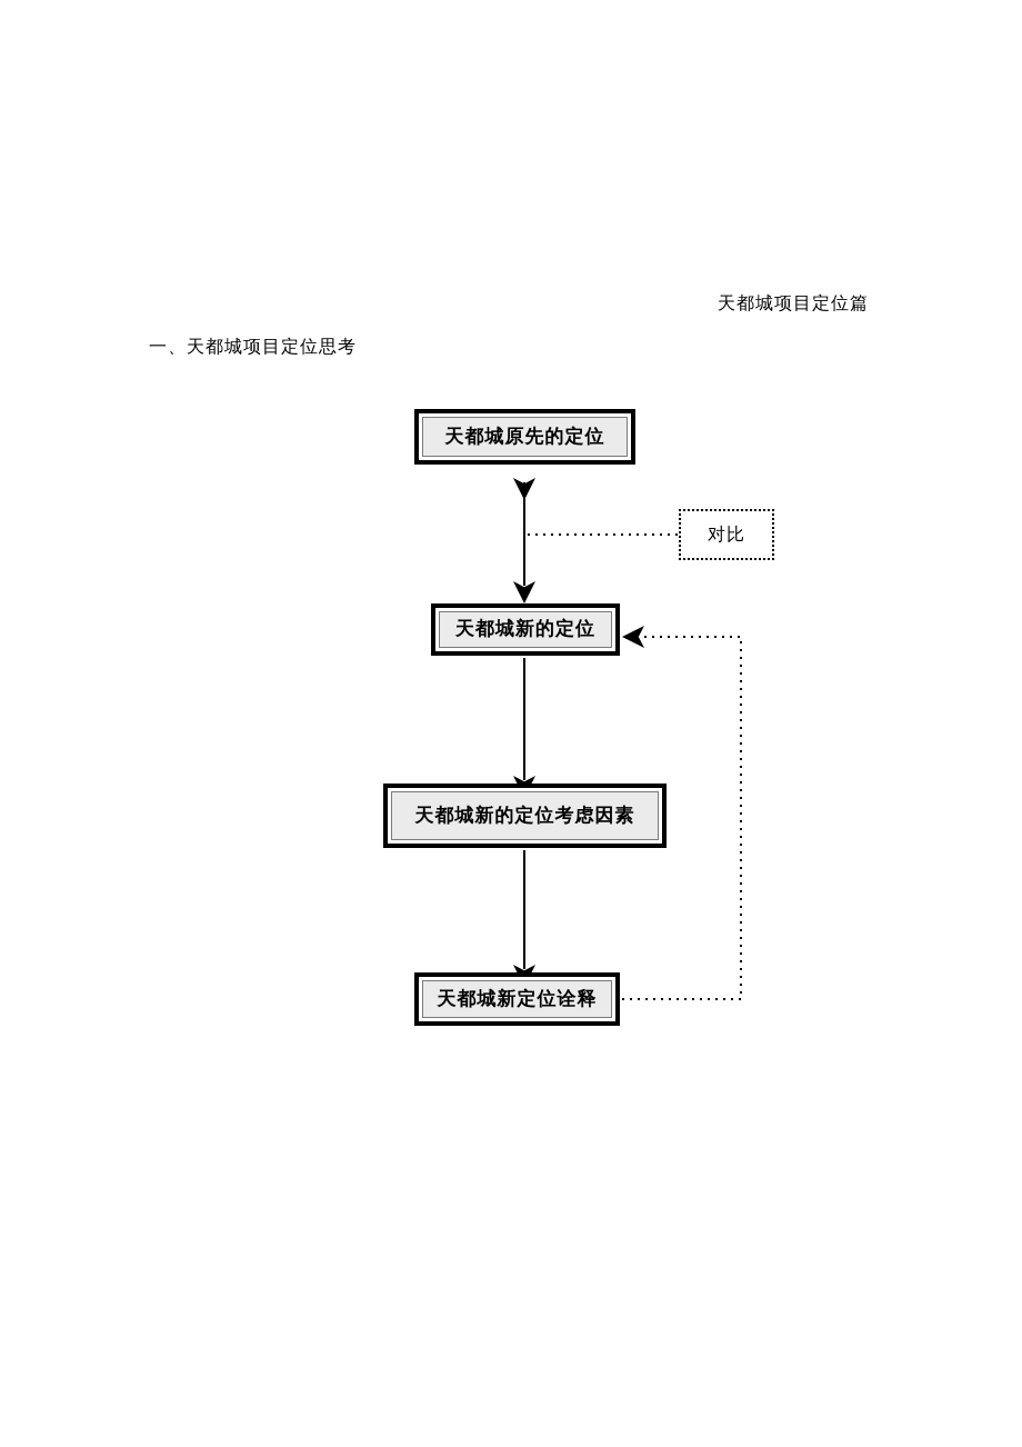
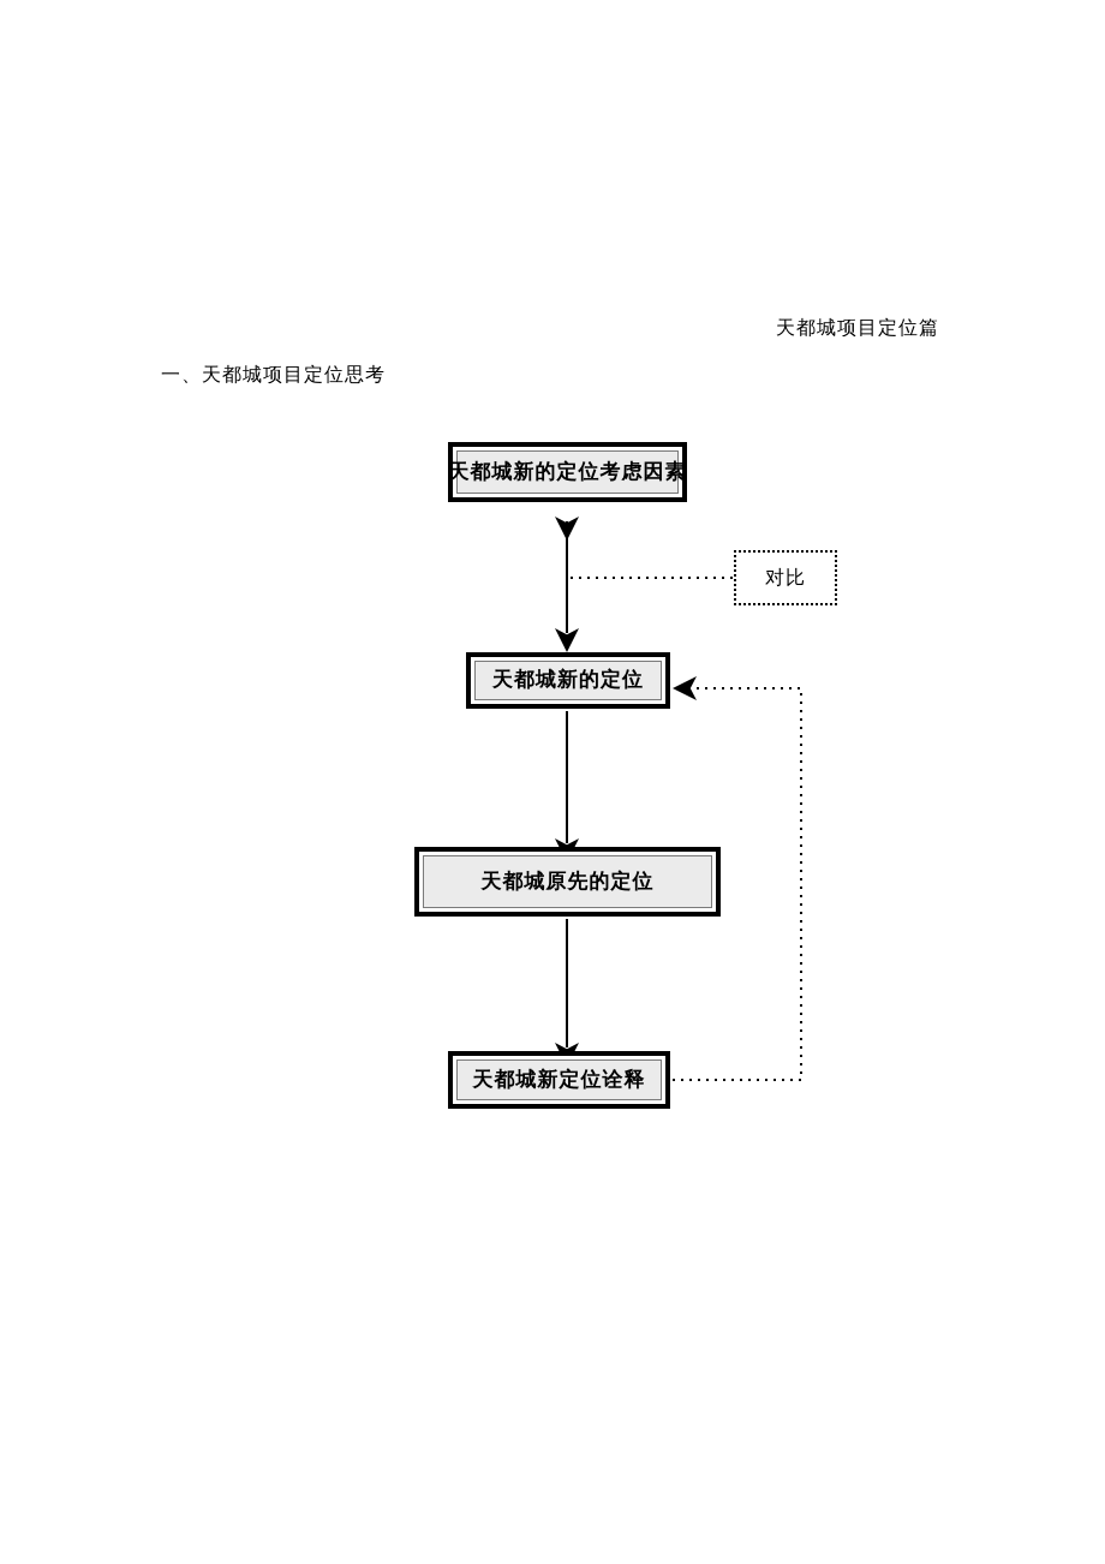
  天都城项目定位篇
  一、天都城项目定位思考
- 天都城原先的定位
+ 天都城新的定位考虑因素
  天都城新的定位
- 天都城新的定位考虑因素
+ 天都城原先的定位
  天都城新定位诠释
  对比
